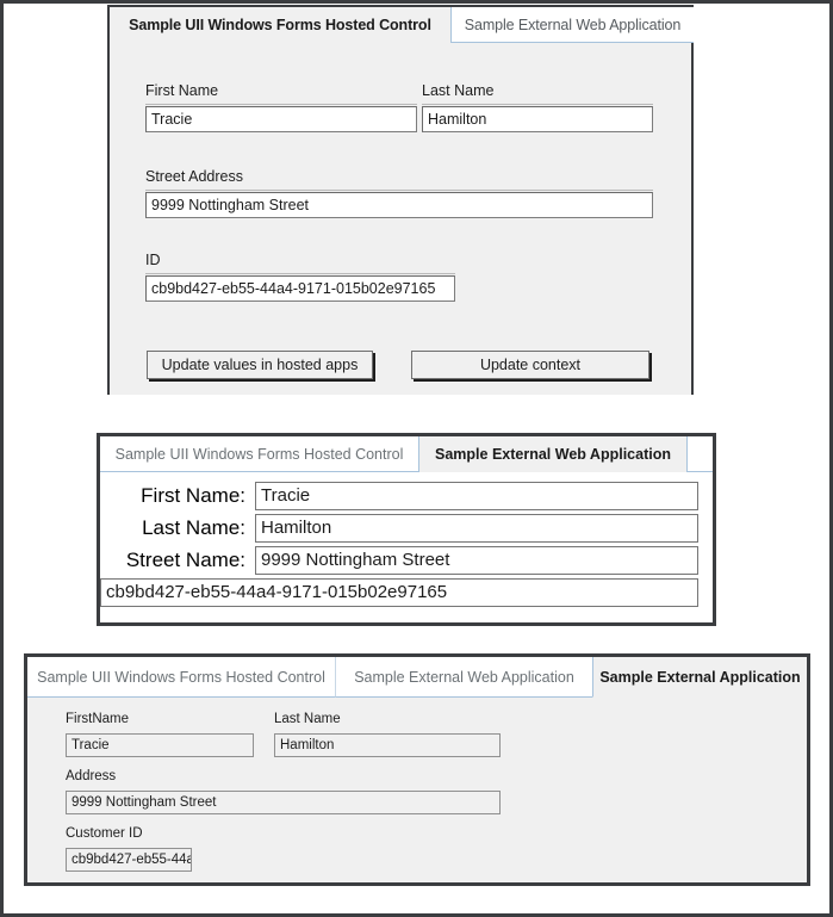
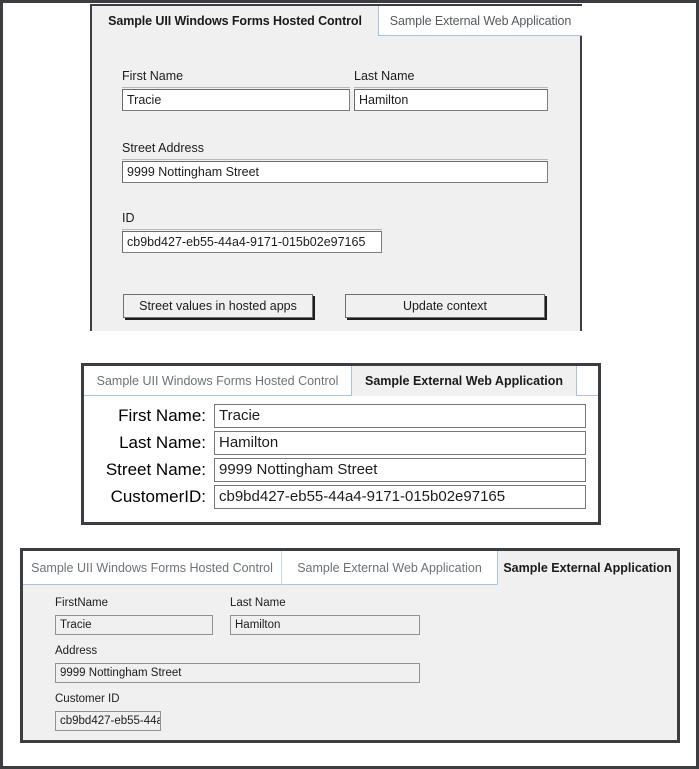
  Sample UII Windows Forms Hosted Control
  Sample External Web Application
  First Name
  Tracie
  Last Name
  Hamilton
  Street Address
  9999 Nottingham Street
  ID
  cb9bd427-eb55-44a4-9171-015b02e97165
- Update values in hosted apps
+ Street values in hosted apps
  Update context
  Sample UII Windows Forms Hosted Control
  Sample External Web Application
  First Name:
  Tracie
  Last Name:
  Hamilton
  Street Name:
  9999 Nottingham Street
+ CustomerID:
  cb9bd427-eb55-44a4-9171-015b02e97165
  Sample UII Windows Forms Hosted Control
  Sample External Web Application
  Sample External Application
  FirstName
  Tracie
  Last Name
  Hamilton
  Address
  9999 Nottingham Street
  Customer ID
